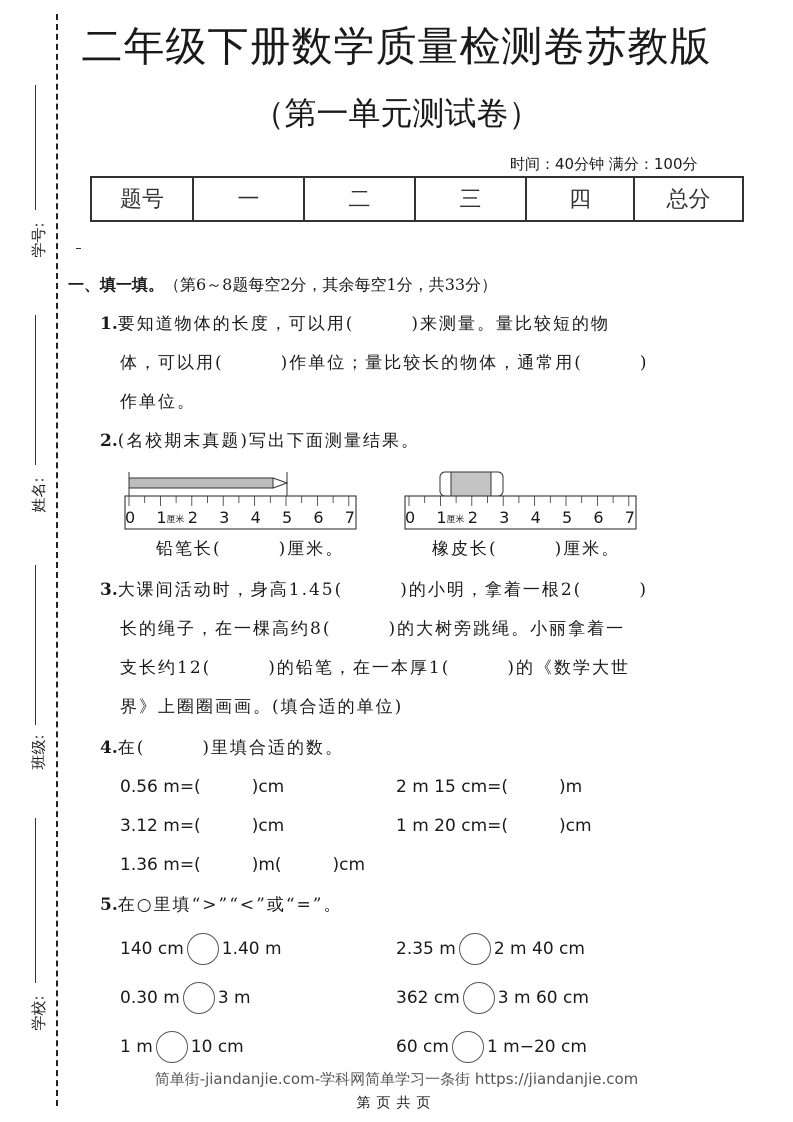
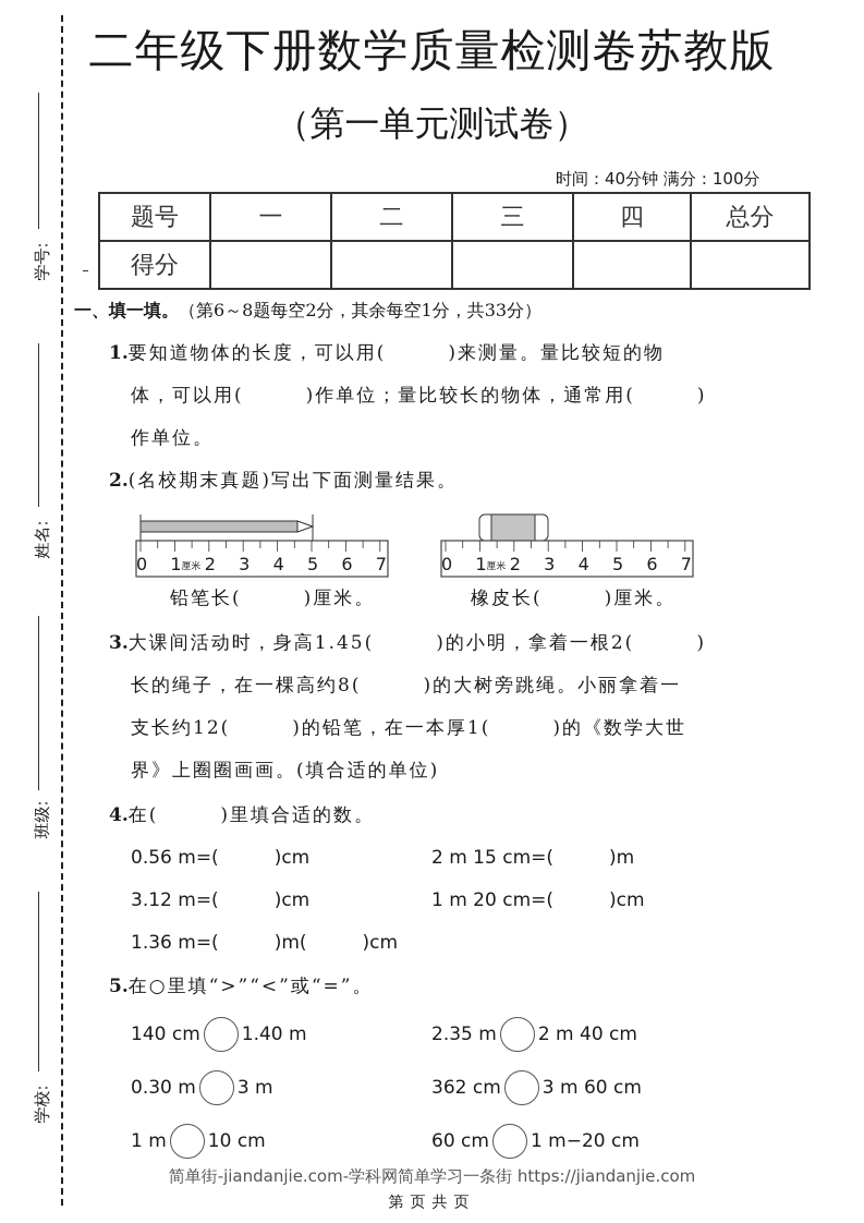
  二年级下册数学质量检测卷苏教版
  （第一单元测试卷）
  时间：40分钟 满分：100分
  题号	一	二	三	四	总分
+ 得分
  一、填一填。（第6～8题每空2分，其余每空1分，共33分）
  1.要知道物体的长度，可以用( )来测量。量比较短的物
  体，可以用( )作单位；量比较长的物体，通常用( )
  作单位。
  2.(名校期末真题)写出下面测量结果。
  0
  1
  厘米
  2
  3
  4
  5
  6
  7
  铅笔长( )厘米。
  0
  1
  厘米
  2
  3
  4
  5
  6
  7
  橡皮长( )厘米。
  3.大课间活动时，身高1.45( )的小明，拿着一根2( )
  长的绳子，在一棵高约8( )的大树旁跳绳。小丽拿着一
  支长约12( )的铅笔，在一本厚1( )的《数学大世
  界》上圈圈画画。(填合适的单位)
  4.在( )里填合适的数。
  0.56 m=( )cm
  2 m 15 cm=( )m
  3.12 m=( )cm
  1 m 20 cm=( )cm
  1.36 m=( )m( )cm
  5.在○里填“>”“<”或“=”。
  140 cm 1.40 m
  2.35 m 2 m 40 cm
  0.30 m 3 m
  362 cm 3 m 60 cm
  1 m 10 cm
  60 cm 1 m−20 cm
  简单街-jiandanjie.com-学科网简单学习一条街 https://jiandanjie.com
  第页共页
